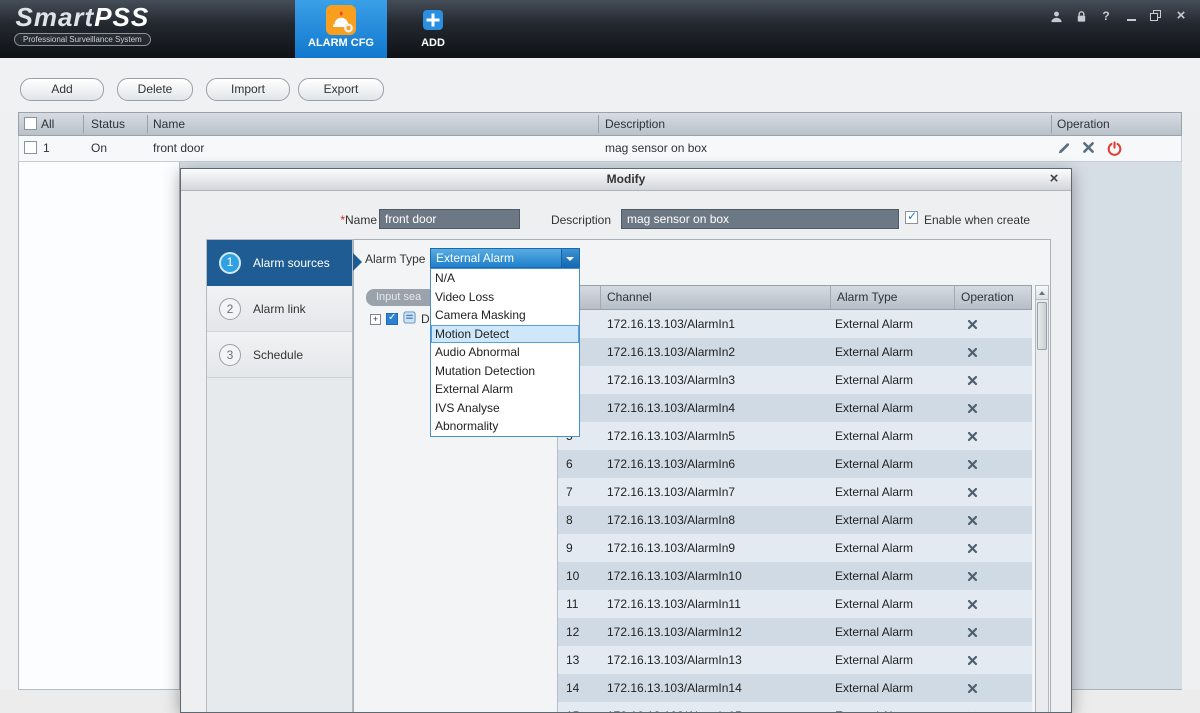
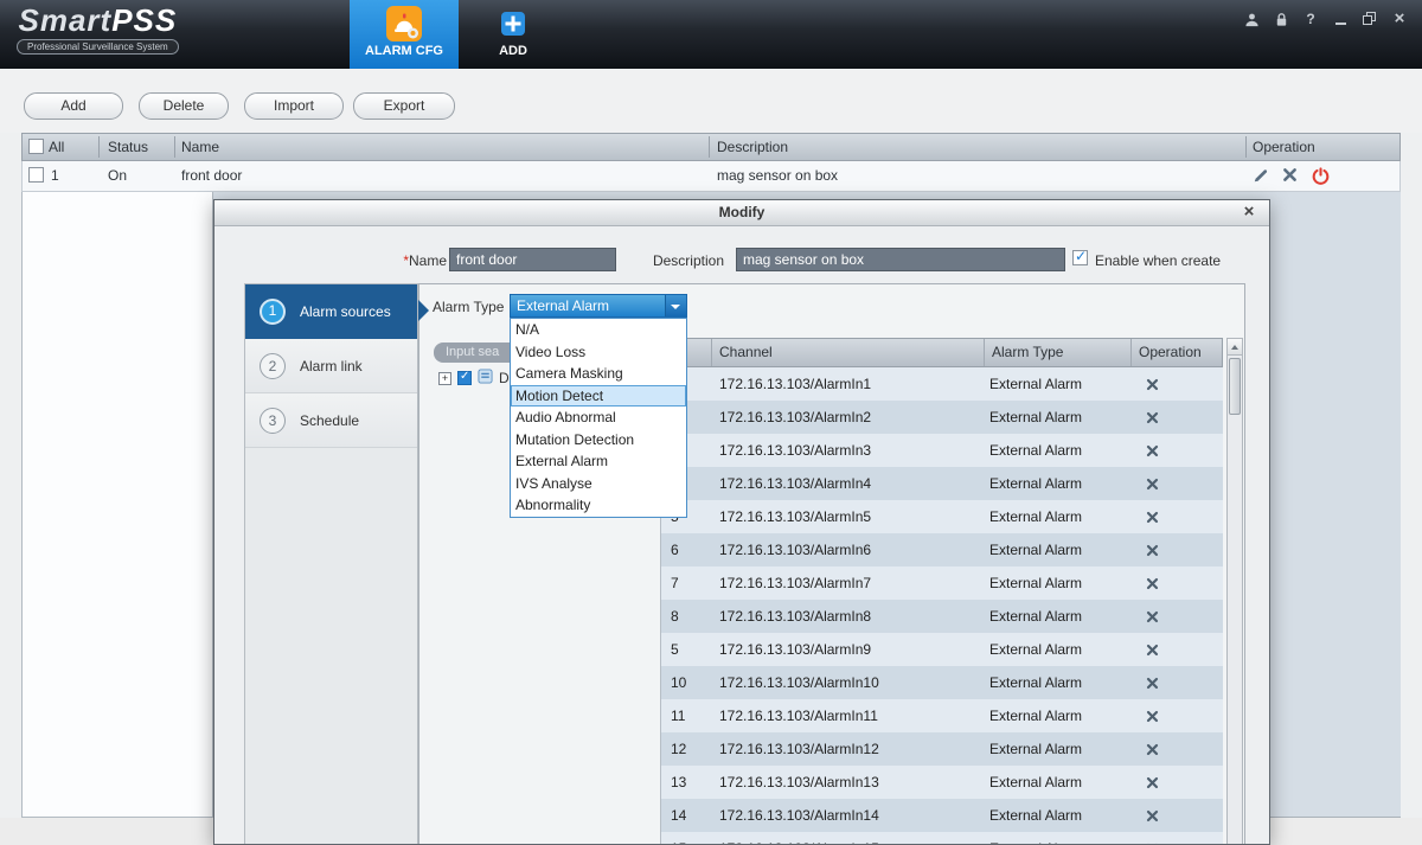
  SmartPSS
  Professional Surveillance System
  ALARM CFG
  ADD
  ?
  ×
  Add
  Delete
  Import
  Export
  All
  Status
  Name
  Description
  Operation
  1
  On
  front door
  mag sensor on box
  Modify
  ×
  *Name
  front door
  Description
  mag sensor on box
  Enable when create
  1
  Alarm sources
  2
  Alarm link
  3
  Schedule
  Alarm Type
  Input sea
  +
  D
  Channel
  Alarm Type
  Operation
  172.16.13.103/AlarmIn1
  External Alarm
  172.16.13.103/AlarmIn2
  External Alarm
  172.16.13.103/AlarmIn3
  External Alarm
  172.16.13.103/AlarmIn4
  External Alarm
  172.16.13.103/AlarmIn5
  External Alarm
  6
  172.16.13.103/AlarmIn6
  External Alarm
  7
  172.16.13.103/AlarmIn7
  External Alarm
  8
  172.16.13.103/AlarmIn8
  External Alarm
- 9
+ 5
  172.16.13.103/AlarmIn9
  External Alarm
  10
  172.16.13.103/AlarmIn10
  External Alarm
  11
  172.16.13.103/AlarmIn11
  External Alarm
  12
  172.16.13.103/AlarmIn12
  External Alarm
  13
  172.16.13.103/AlarmIn13
  External Alarm
  14
  172.16.13.103/AlarmIn14
  External Alarm
  External Alarm
  N/A
  Video Loss
  Camera Masking
  Motion Detect
  Audio Abnormal
  Mutation Detection
  External Alarm
  IVS Analyse
  Abnormality
